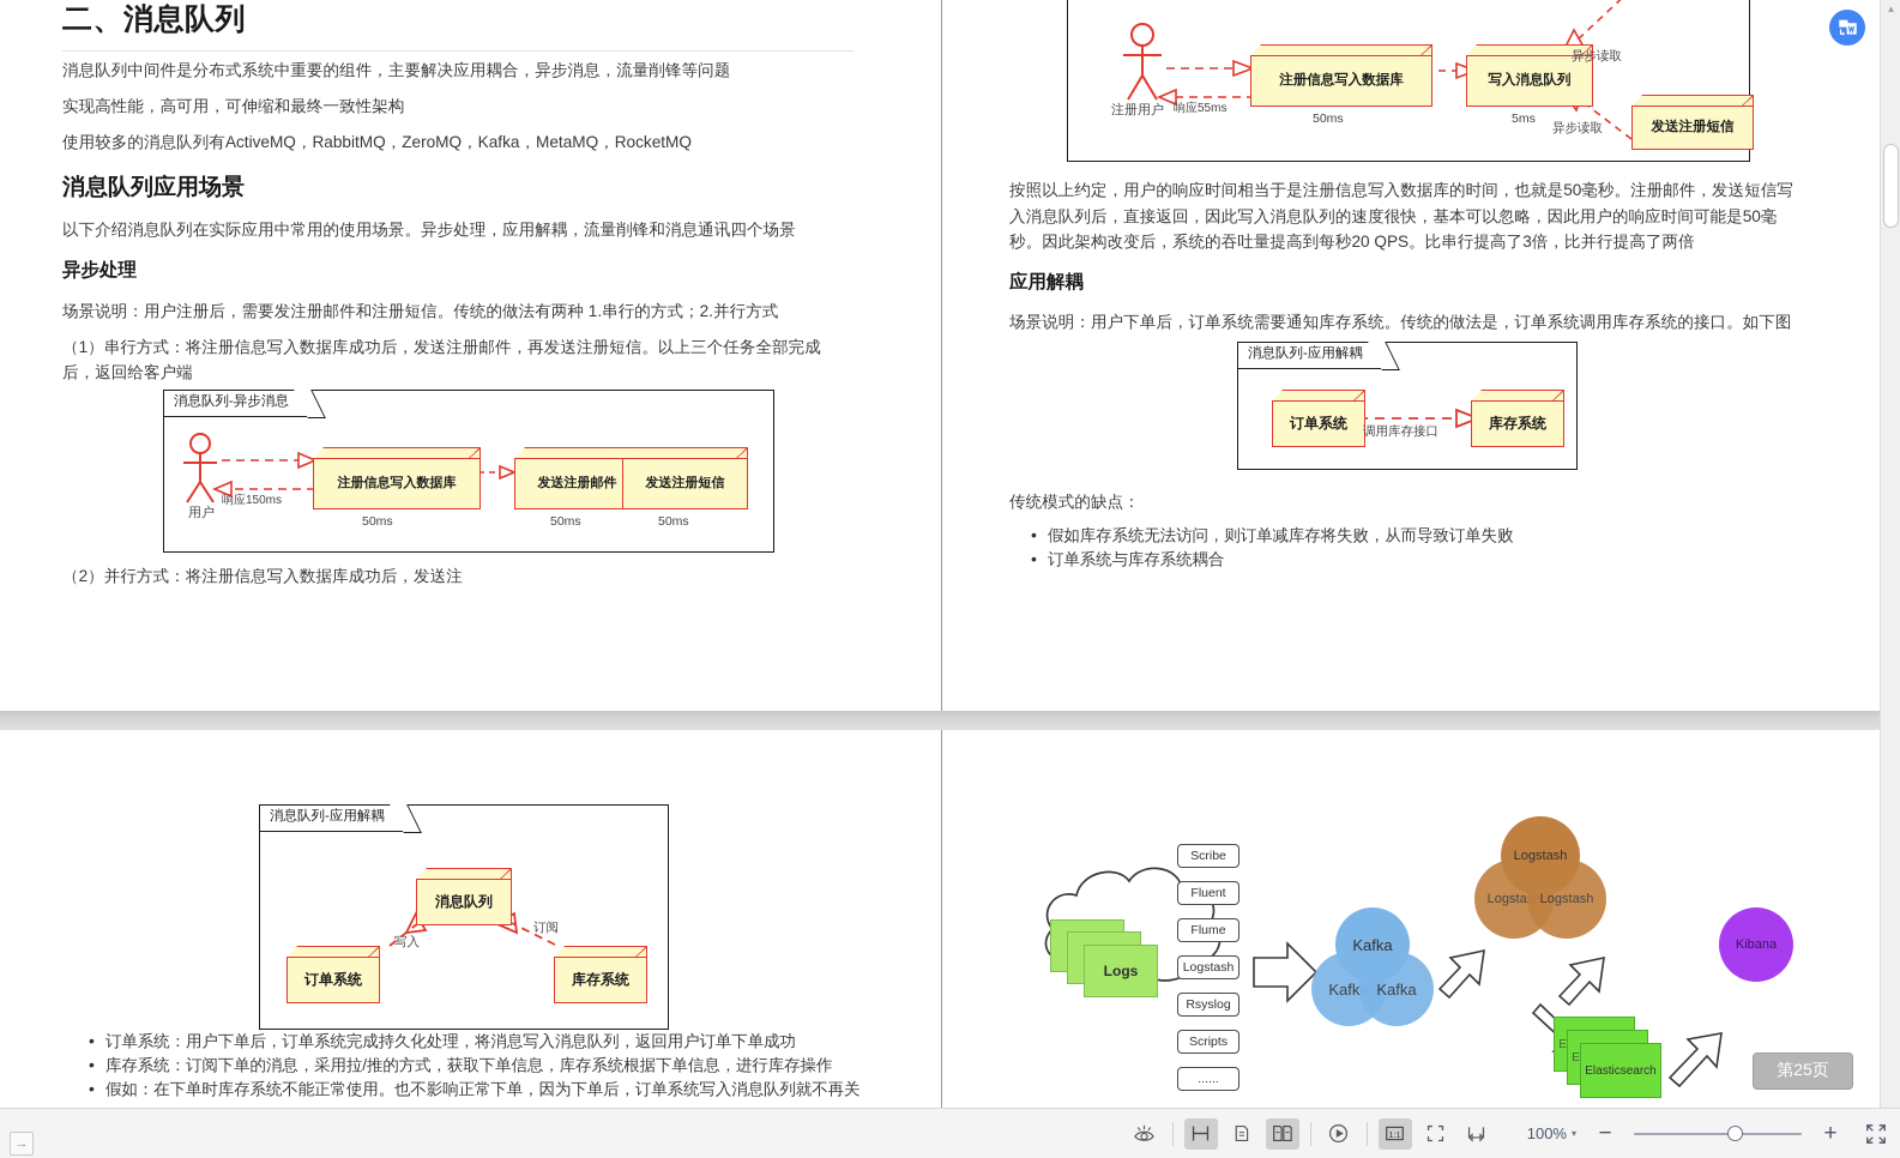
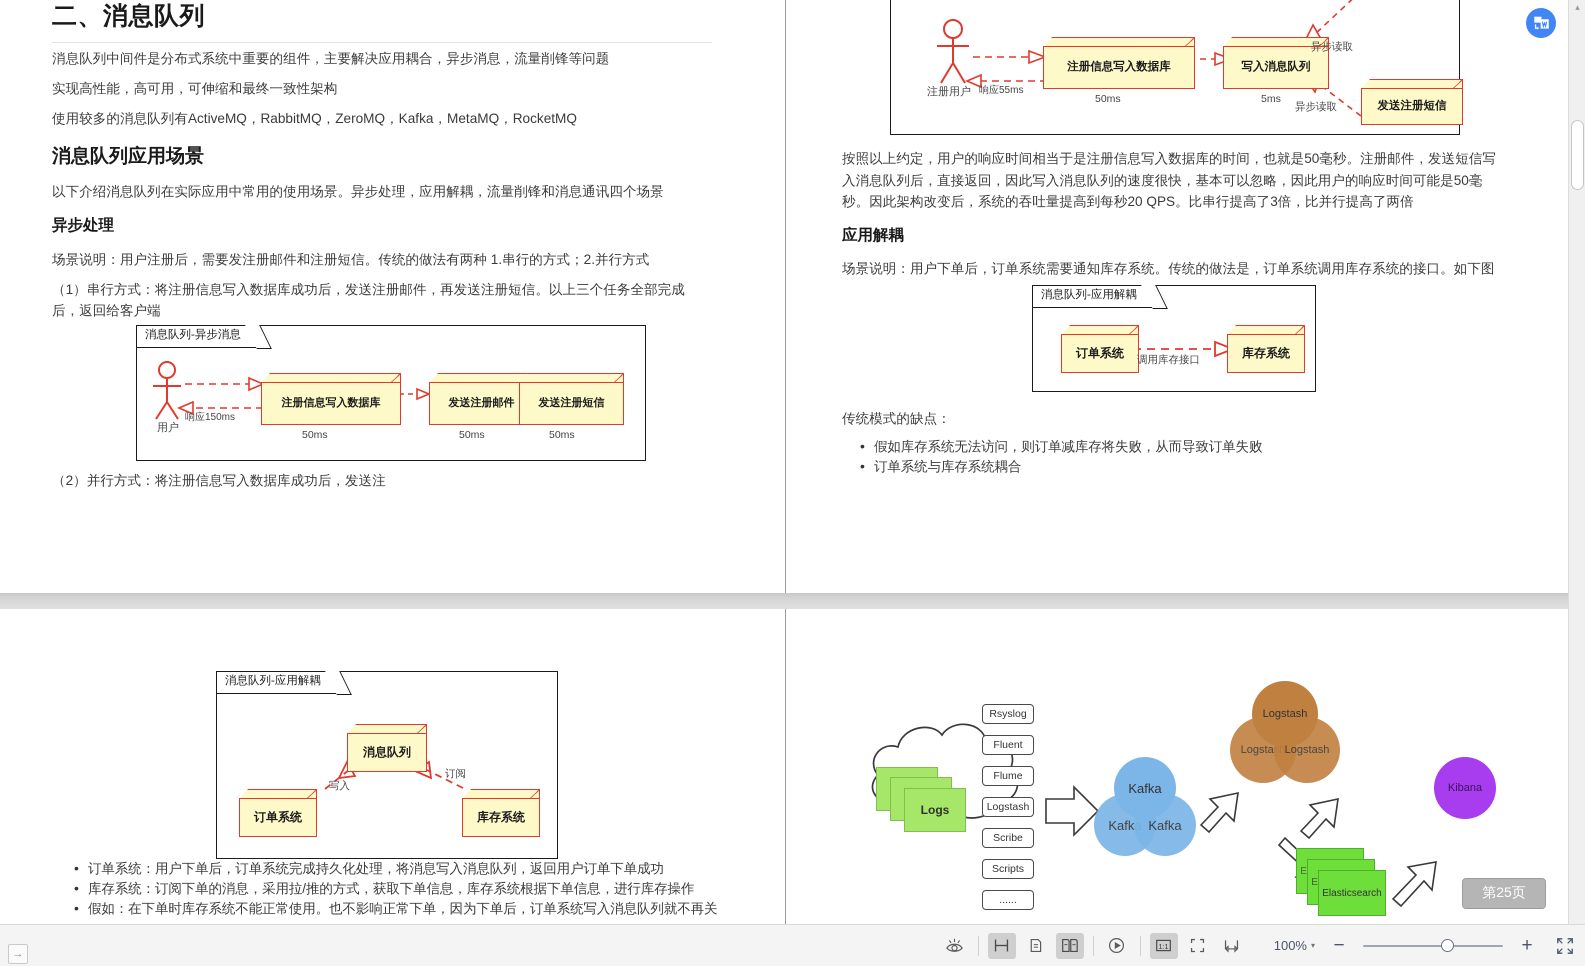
  二、消息队列
  消息队列中间件是分布式系统中重要的组件，主要解决应用耦合，异步消息，流量削锋等问题
  实现高性能，高可用，可伸缩和最终一致性架构
  使用较多的消息队列有ActiveMQ，RabbitMQ，ZeroMQ，Kafka，MetaMQ，RocketMQ
  消息队列应用场景
  以下介绍消息队列在实际应用中常用的使用场景。异步处理，应用解耦，流量削锋和消息通讯四个场景
  异步处理
  场景说明：用户注册后，需要发注册邮件和注册短信。传统的做法有两种 1.串行的方式；2.并行方式
  （1）串行方式：将注册信息写入数据库成功后，发送注册邮件，再发送注册短信。以上三个任务全部完成后，返回给客户端
  消息队列-异步消息
  用户
  响应150ms
  注册信息写入数据库
  50ms
  发送注册邮件
  50ms
  发送注册短信
  50ms
  （2）并行方式：将注册信息写入数据库成功后，发送注
  注册用户
  响应55ms
  注册信息写入数据库
  50ms
  写入消息队列
  5ms
  发送注册短信
  异步读取
  异步读取
  按照以上约定，用户的响应时间相当于是注册信息写入数据库的时间，也就是50毫秒。注册邮件，发送短信写入消息队列后，直接返回，因此写入消息队列的速度很快，基本可以忽略，因此用户的响应时间可能是50毫秒。因此架构改变后，系统的吞吐量提高到每秒20 QPS。比串行提高了3倍，比并行提高了两倍
  应用解耦
  场景说明：用户下单后，订单系统需要通知库存系统。传统的做法是，订单系统调用库存系统的接口。如下图
  消息队列-应用解耦
  订单系统
  库存系统
  调用库存接口
  传统模式的缺点：
  假如库存系统无法访问，则订单减库存将失败，从而导致订单失败
  订单系统与库存系统耦合
  消息队列-应用解耦
  消息队列
  订单系统
  库存系统
  写入
  订阅
  订单系统：用户下单后，订单系统完成持久化处理，将消息写入消息队列，返回用户订单下单成功
  库存系统：订阅下单的消息，采用拉/推的方式，获取下单信息，库存系统根据下单信息，进行库存操作
  假如：在下单时库存系统不能正常使用。也不影响正常下单，因为下单后，订单系统写入消息队列就不再关
  Logs
- Scribe
+ Rsyslog
  Fluent
  Flume
  Logstash
- Rsyslog
+ Scribe
  Scripts
  ......
  Kafka
  Kafk
  Kafka
  Logstash
  Logsta
  Logstash
  Elasticsearch
  Kibana
  第25页
  ▴
  →
  1:1
  100%
  ▾
  −
  +
